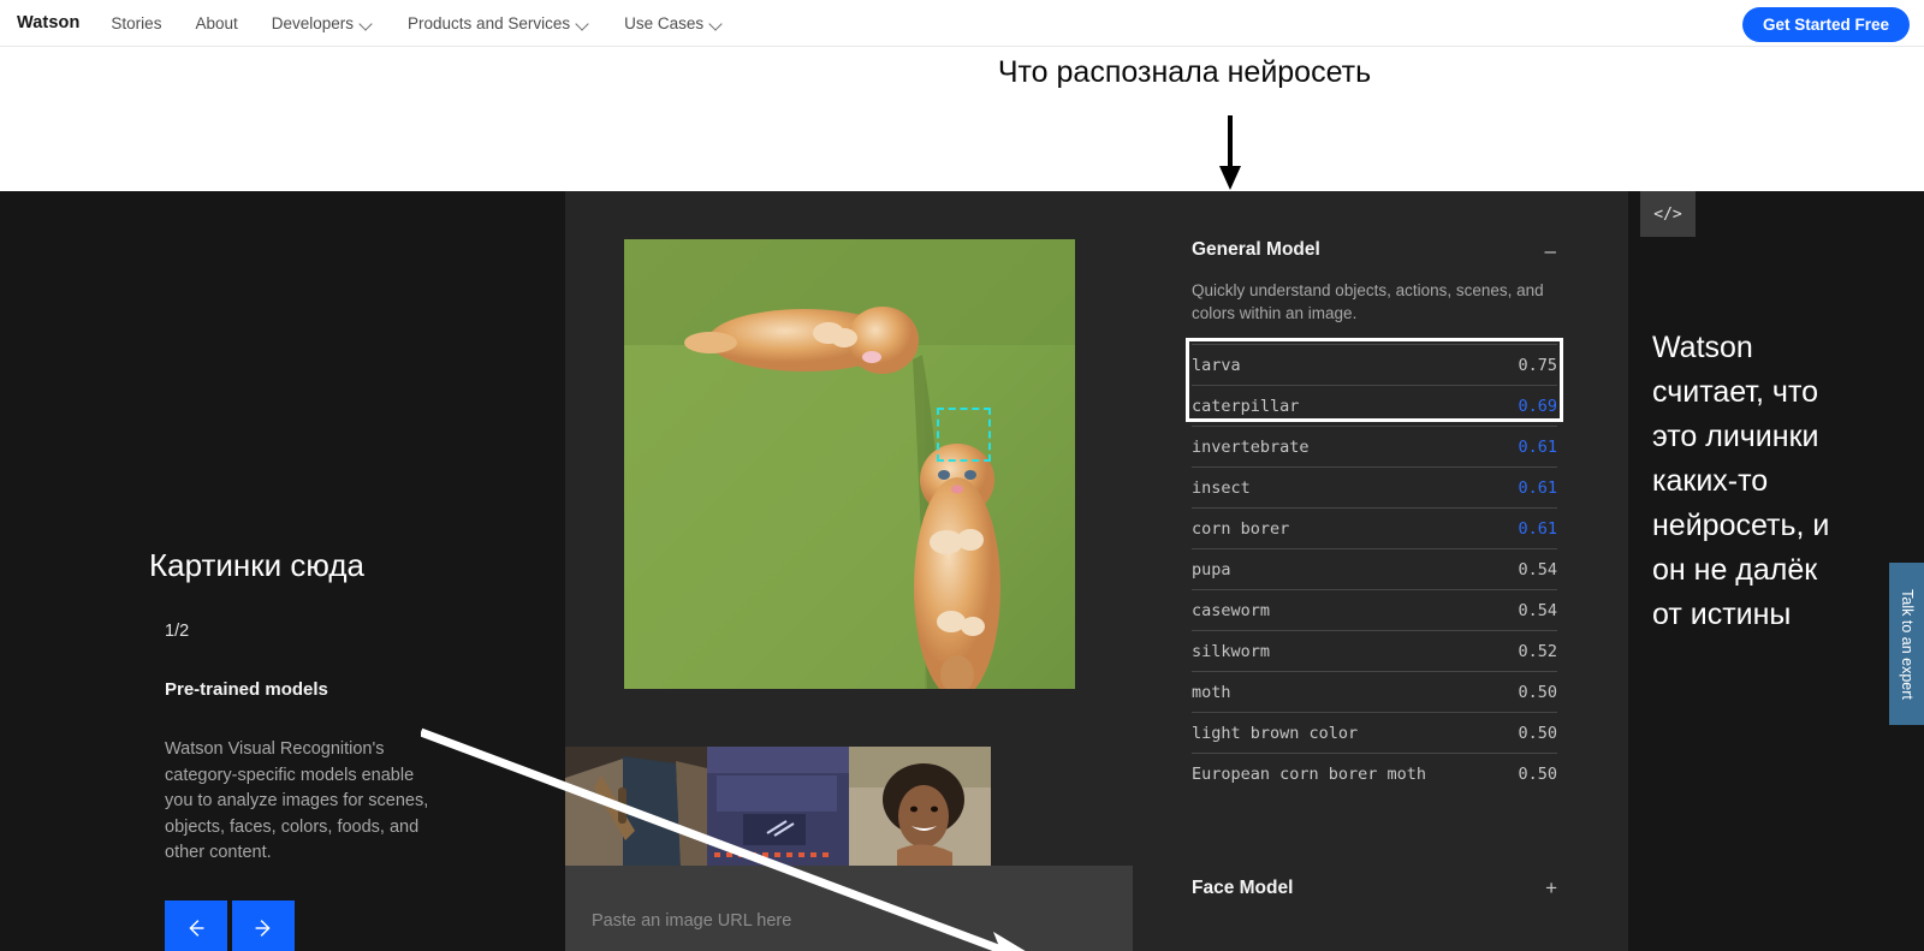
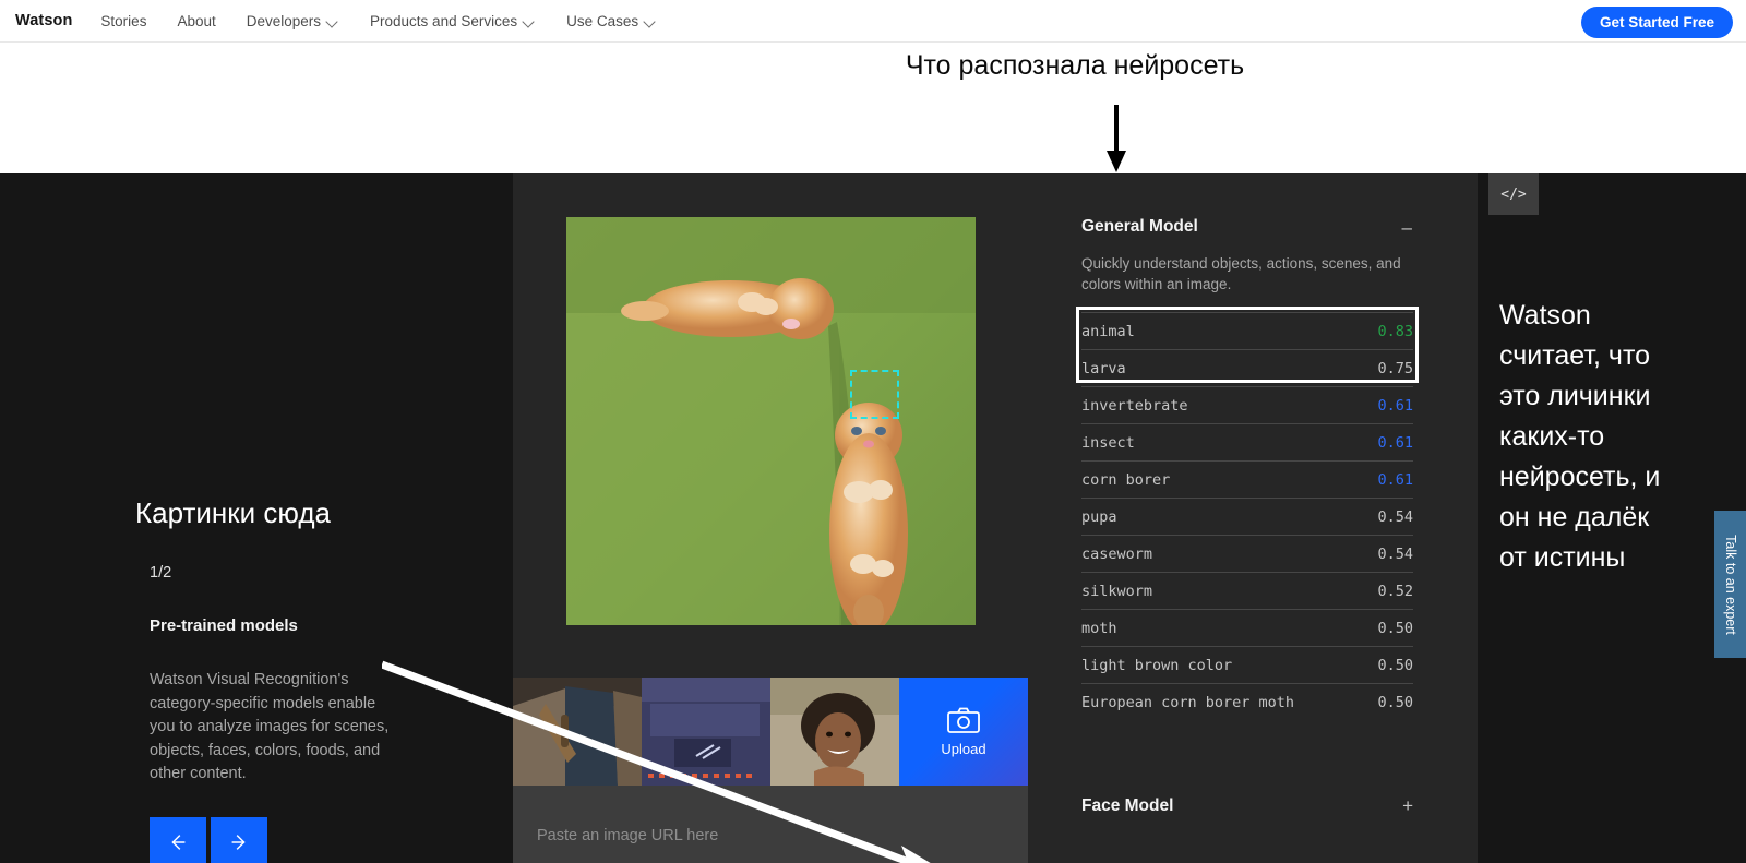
  Watson
  Stories
  About
  Developers
  Products and Services
  Use Cases
  Get Started Free
  Что распознала нейросеть
  Картинки сюда
  1/2
  Pre-trained models
  Watson Visual Recognition's category-specific models enable you to analyze images for scenes, objects, faces, colors, foods, and other content.
+ Upload
  Paste an image URL here
  General Model
  –
  Quickly understand objects, actions, scenes, and colors within an image.
+ animal
+ 0.83
  larva
  0.75
- caterpillar
- 0.69
  invertebrate
  0.61
  insect
  0.61
  corn borer
  0.61
  pupa
  0.54
  caseworm
  0.54
  silkworm
  0.52
  moth
  0.50
  light brown color
  0.50
  European corn borer moth
  0.50
  Face Model
  +
  </>
  Watson считает, что это личинки каких-то нейросеть, и он не далёк от истины
